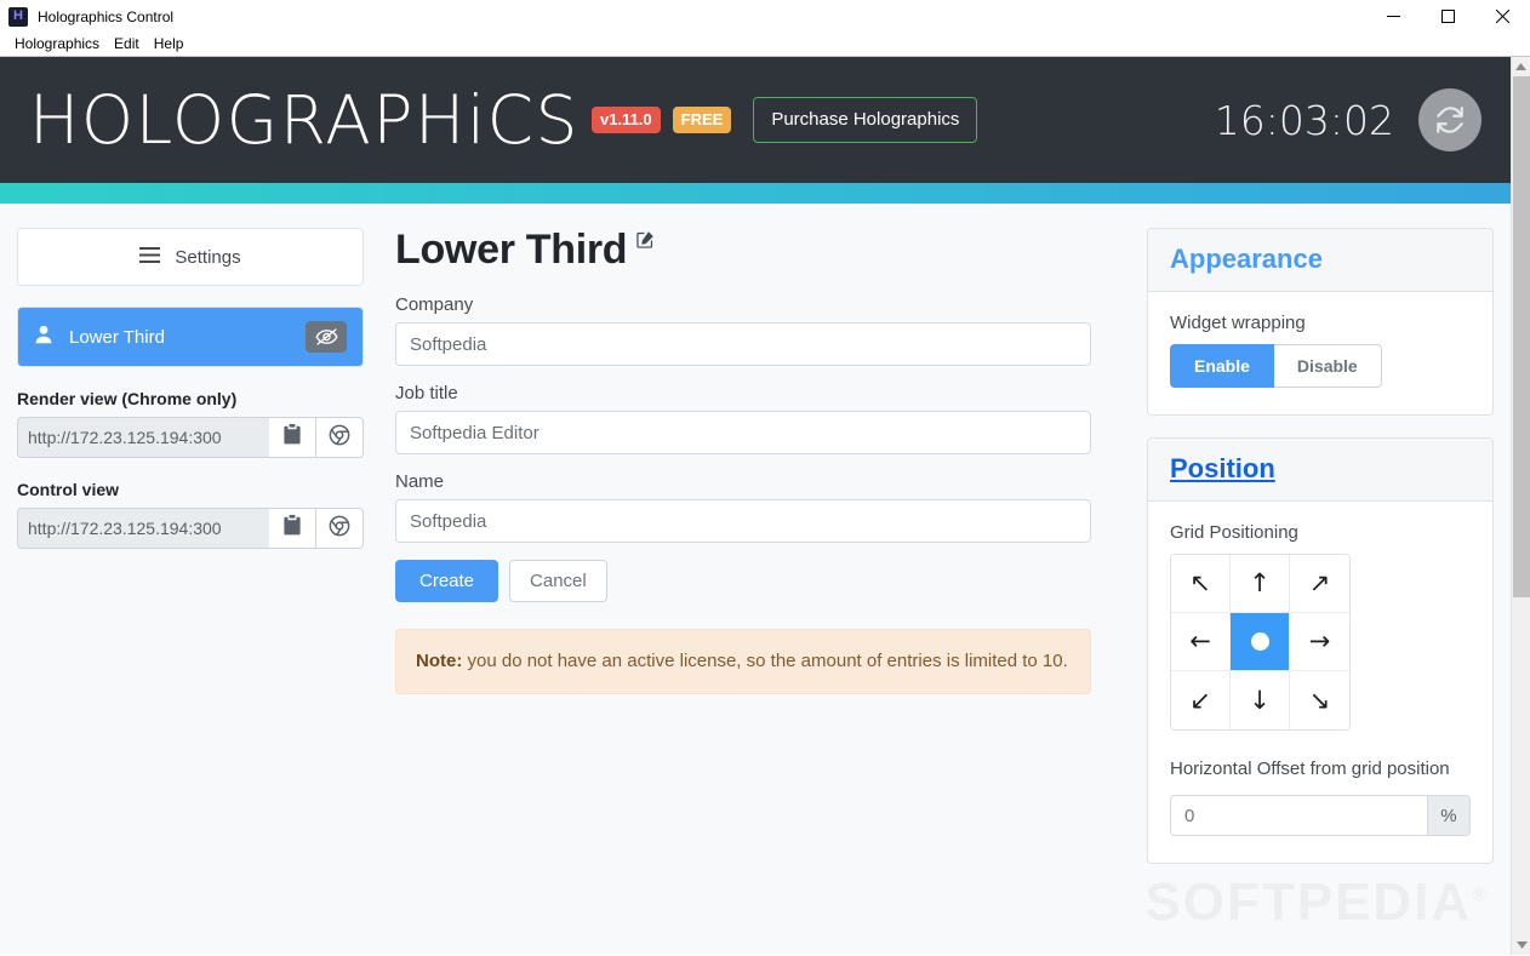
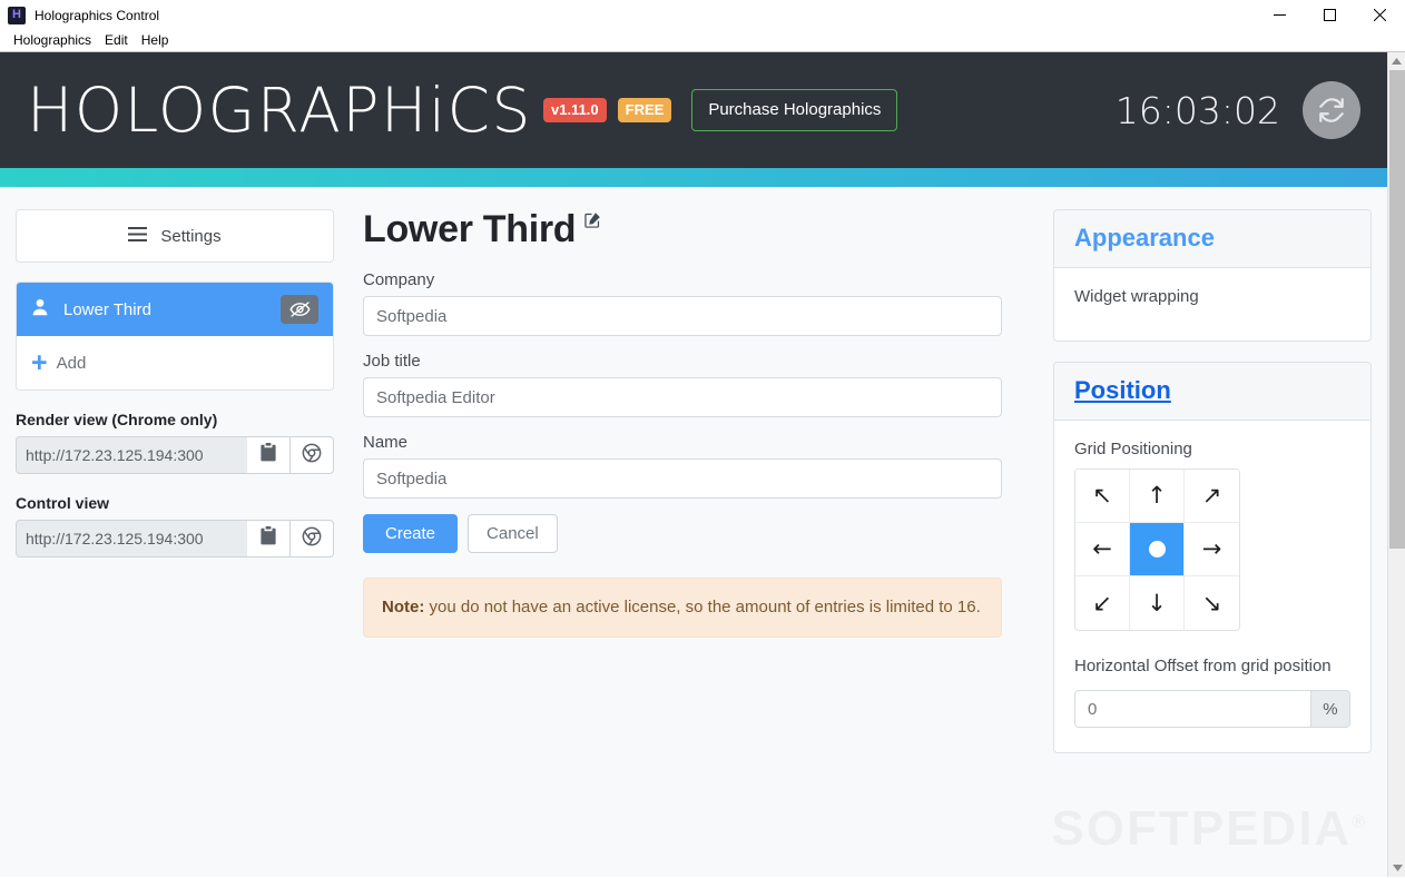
  H
  Holographics Control
  Holographics
  Edit
  Help
  HOLOGRAPHiCS
  v1.11.0
  FREE
  Purchase Holographics
  16:03:02
  Settings
  Lower Third
+ +
+ Add
  Render view (Chrome only)
  http://172.23.125.194:300
  Control view
  http://172.23.125.194:300
  Lower Third
  Company
  Softpedia
  Job title
  Softpedia Editor
  Name
  Softpedia
  Create
  Cancel
- Note: you do not have an active license, so the amount of entries is limited to 10.
+ Note: you do not have an active license, so the amount of entries is limited to 16.
  Appearance
  Widget wrapping
- Enable
- Disable
  Position
  Grid Positioning
  ↖
  ↑
  ↗
  ←
  →
  ↙
  ↓
  ↘
  Horizontal Offset from grid position
  0
  %
